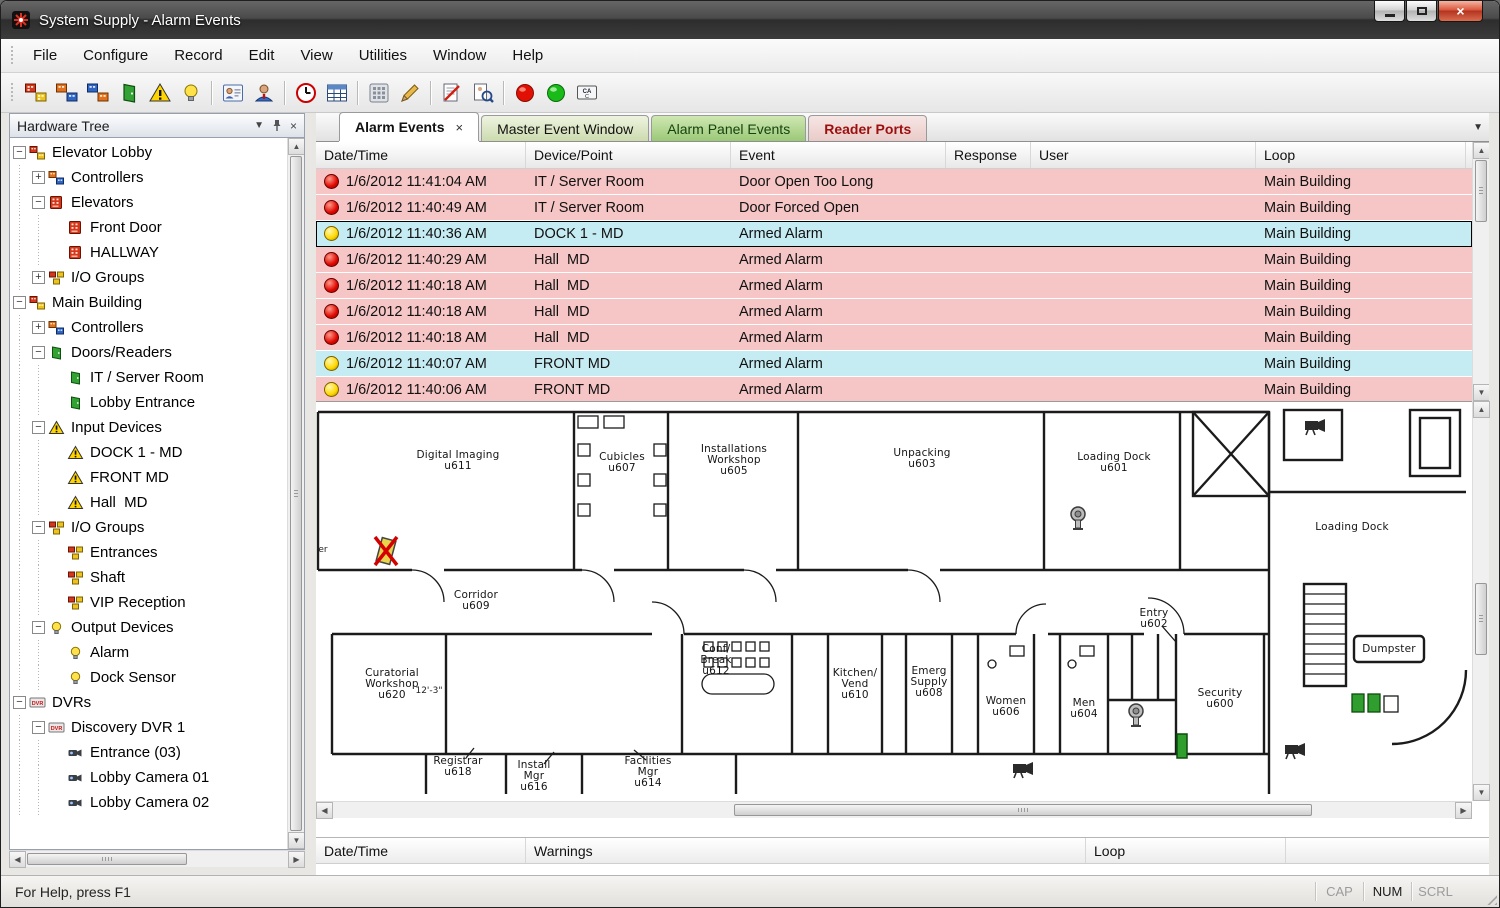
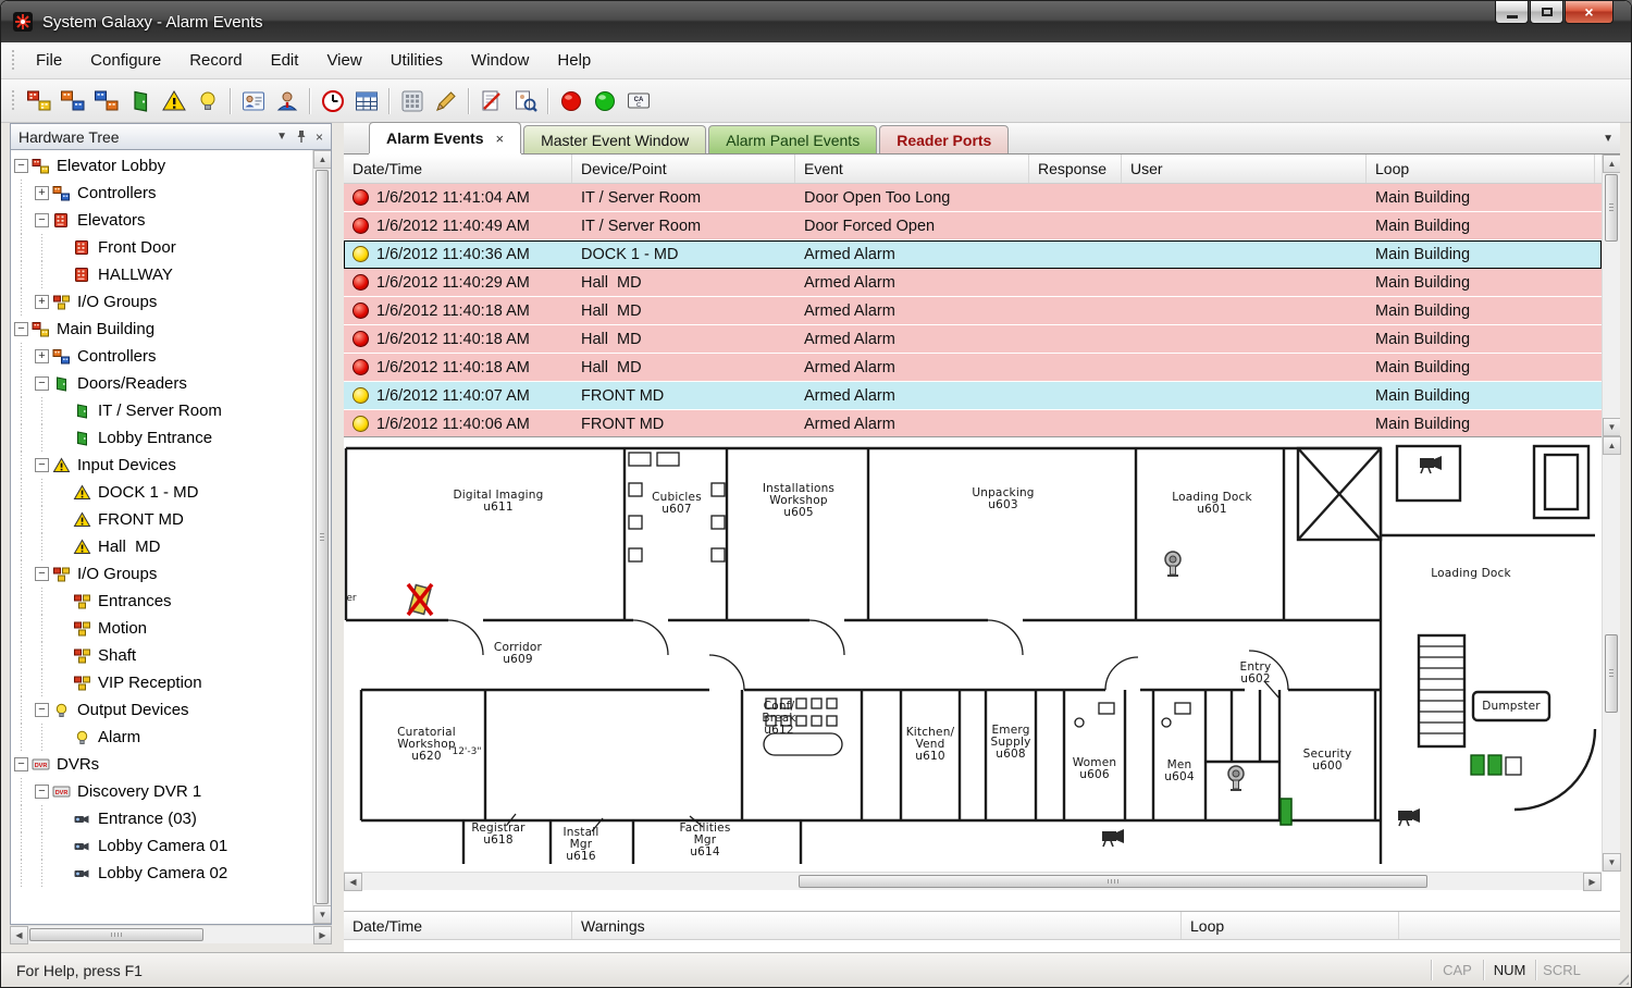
- System Supply - Alarm Events
+ System Galaxy - Alarm Events
  ×
  File
  Configure
  Record
  Edit
  View
  Utilities
  Window
  Help
  Hardware Tree
  ▼
  ×
  −
  Elevator Lobby
  +
  Controllers
  −
  Elevators
  Front Door
  HALLWAY
  +
  I/O Groups
  −
  Main Building
  +
  Controllers
  −
  Doors/Readers
  IT / Server Room
  Lobby Entrance
  −
  Input Devices
  DOCK 1 - MD
  FRONT MD
  Hall MD
  −
  I/O Groups
  Entrances
+ Motion
  Shaft
  VIP Reception
  −
  Output Devices
  Alarm
- Dock Sensor
  −
  DVRs
  −
  Discovery DVR 1
  Entrance (03)
  Lobby Camera 01
  Lobby Camera 02
  ▲
  ▼
  ◀
  ▶
  Alarm Events
  ×
  Master Event Window
  Alarm Panel Events
  Reader Ports
  ▼
  Date/Time
  Device/Point
  Event
  Response
  User
  Loop
  1/6/2012 11:41:04 AM
  IT / Server Room
  Door Open Too Long
  Main Building
  1/6/2012 11:40:49 AM
  IT / Server Room
  Door Forced Open
  Main Building
  1/6/2012 11:40:36 AM
  DOCK 1 - MD
  Armed Alarm
  Main Building
  1/6/2012 11:40:29 AM
  Hall MD
  Armed Alarm
  Main Building
  1/6/2012 11:40:18 AM
  Hall MD
  Armed Alarm
  Main Building
  1/6/2012 11:40:18 AM
  Hall MD
  Armed Alarm
  Main Building
  1/6/2012 11:40:18 AM
  Hall MD
  Armed Alarm
  Main Building
  1/6/2012 11:40:07 AM
  FRONT MD
  Armed Alarm
  Main Building
  1/6/2012 11:40:06 AM
  FRONT MD
  Armed Alarm
  Main Building
  ▲
  ▼
  Digital Imaging u611
  Cubicles u607
  Installations Workshop u605
  Unpacking u603
  Loading Dock u601
  Loading Dock
  Corridor u609
  Curatorial Workshop u620
  Conf/ Break u612
  Kitchen/ Vend u610
  Emerg Supply u608
  Women u606
  Men u604
  Entry u602
  Security u600
  Registrar u618
  Install Mgr u616
  Facilities Mgr u614
  Dumpster
  12'-3"
  er
  ▲
  ▼
  ◀
  ▶
  Date/Time
  Warnings
  Loop
  For Help, press F1
  CAP
  NUM
  SCRL
